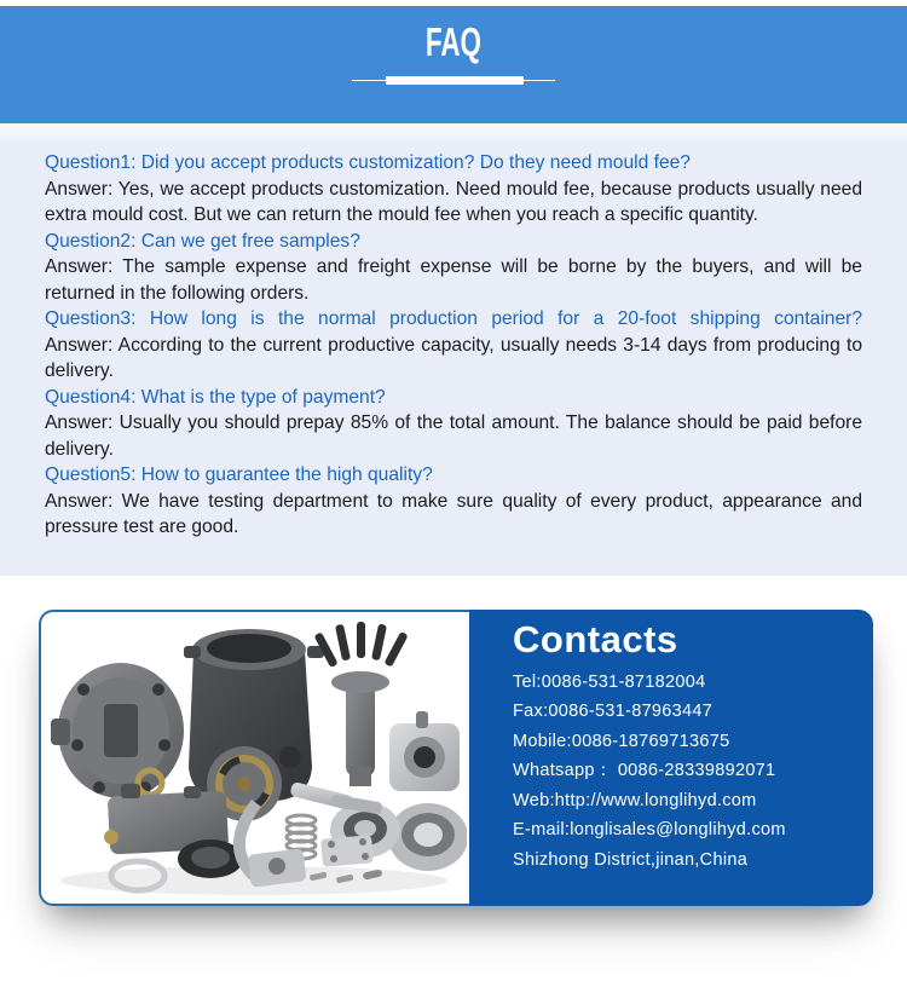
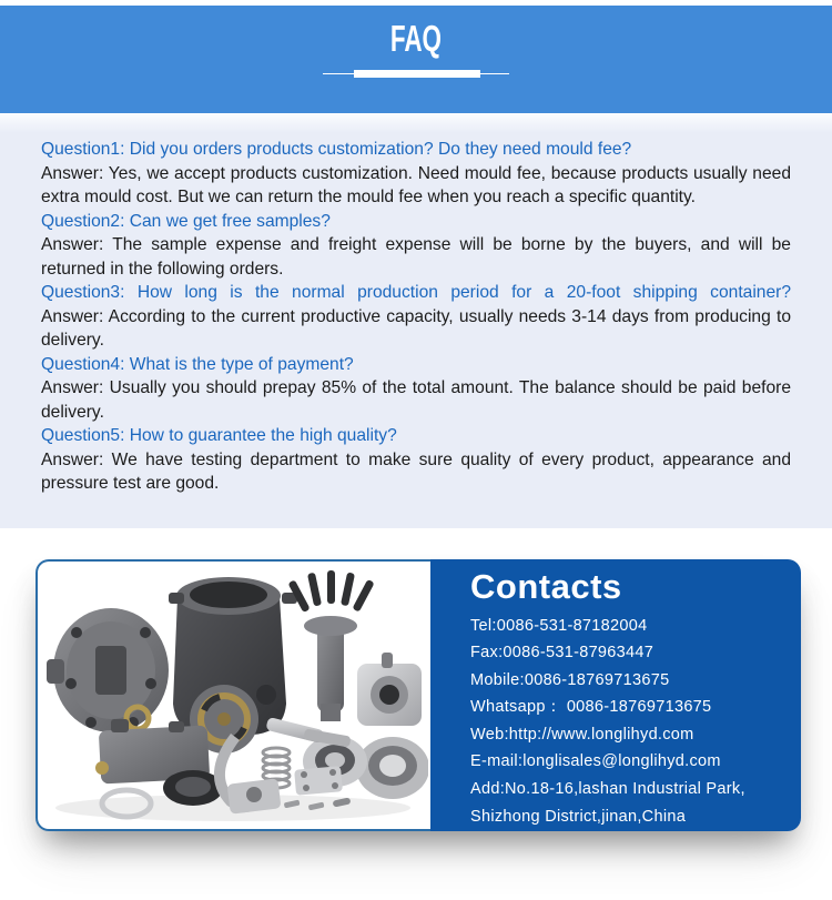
  FAQ
- Question1: Did you accept products customization? Do they need mould fee?
+ Question1: Did you orders products customization? Do they need mould fee?
  Answer: Yes, we accept products customization. Need mould fee, because products usually need extra mould cost. But we can return the mould fee when you reach a specific quantity.
  Question2: Can we get free samples?
  Answer: The sample expense and freight expense will be borne by the buyers, and will be returned in the following orders.
  Question3: How long is the normal production period for a 20-foot shipping container?
  Answer: According to the current productive capacity, usually needs 3-14 days from producing to delivery.
  Question4: What is the type of payment?
  Answer: Usually you should prepay 85% of the total amount. The balance should be paid before delivery.
  Question5: How to guarantee the high quality?
  Answer: We have testing department to make sure quality of every product, appearance and pressure test are good.
  Contacts
  Tel:0086-531-87182004
  Fax:0086-531-87963447
  Mobile:0086-18769713675
- Whatsapp： 0086-28339892071
+ Whatsapp： 0086-18769713675
  Web:http://www.longlihyd.com
  E-mail:longlisales@longlihyd.com
+ Add:No.18-16,lashan Industrial Park,
  Shizhong District,jinan,China
